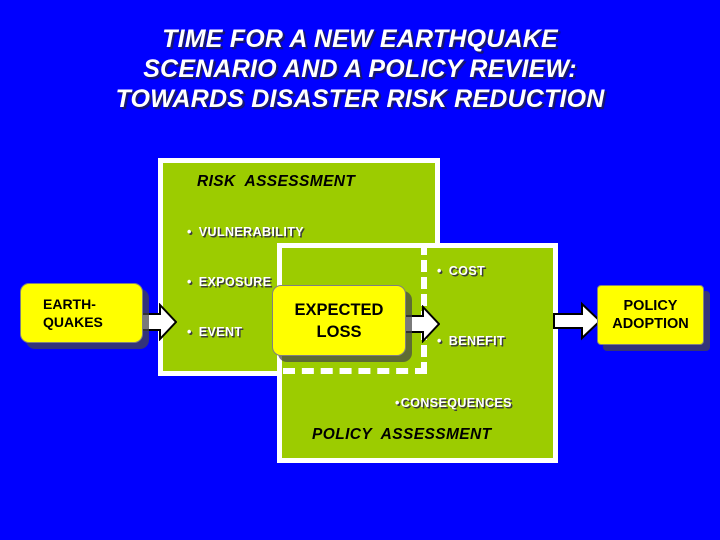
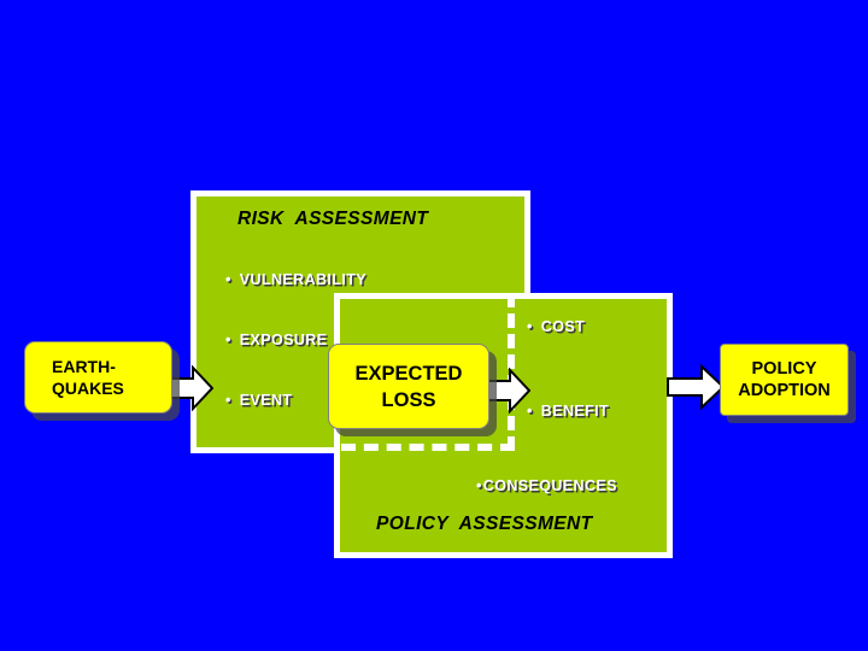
- TIME FOR A NEW EARTHQUAKE
- SCENARIO AND A POLICY REVIEW:
- TOWARDS DISASTER RISK REDUCTION
  RISK ASSESSMENT
  • VULNERABILITY
  • EXPOSURE
  • EVENT
  POLICY ASSESSMENT
  • COST
  • BENEFIT
  •CONSEQUENCES
  EARTH-
  QUAKES
  EXPECTED
  LOSS
  POLICY
  ADOPTION
